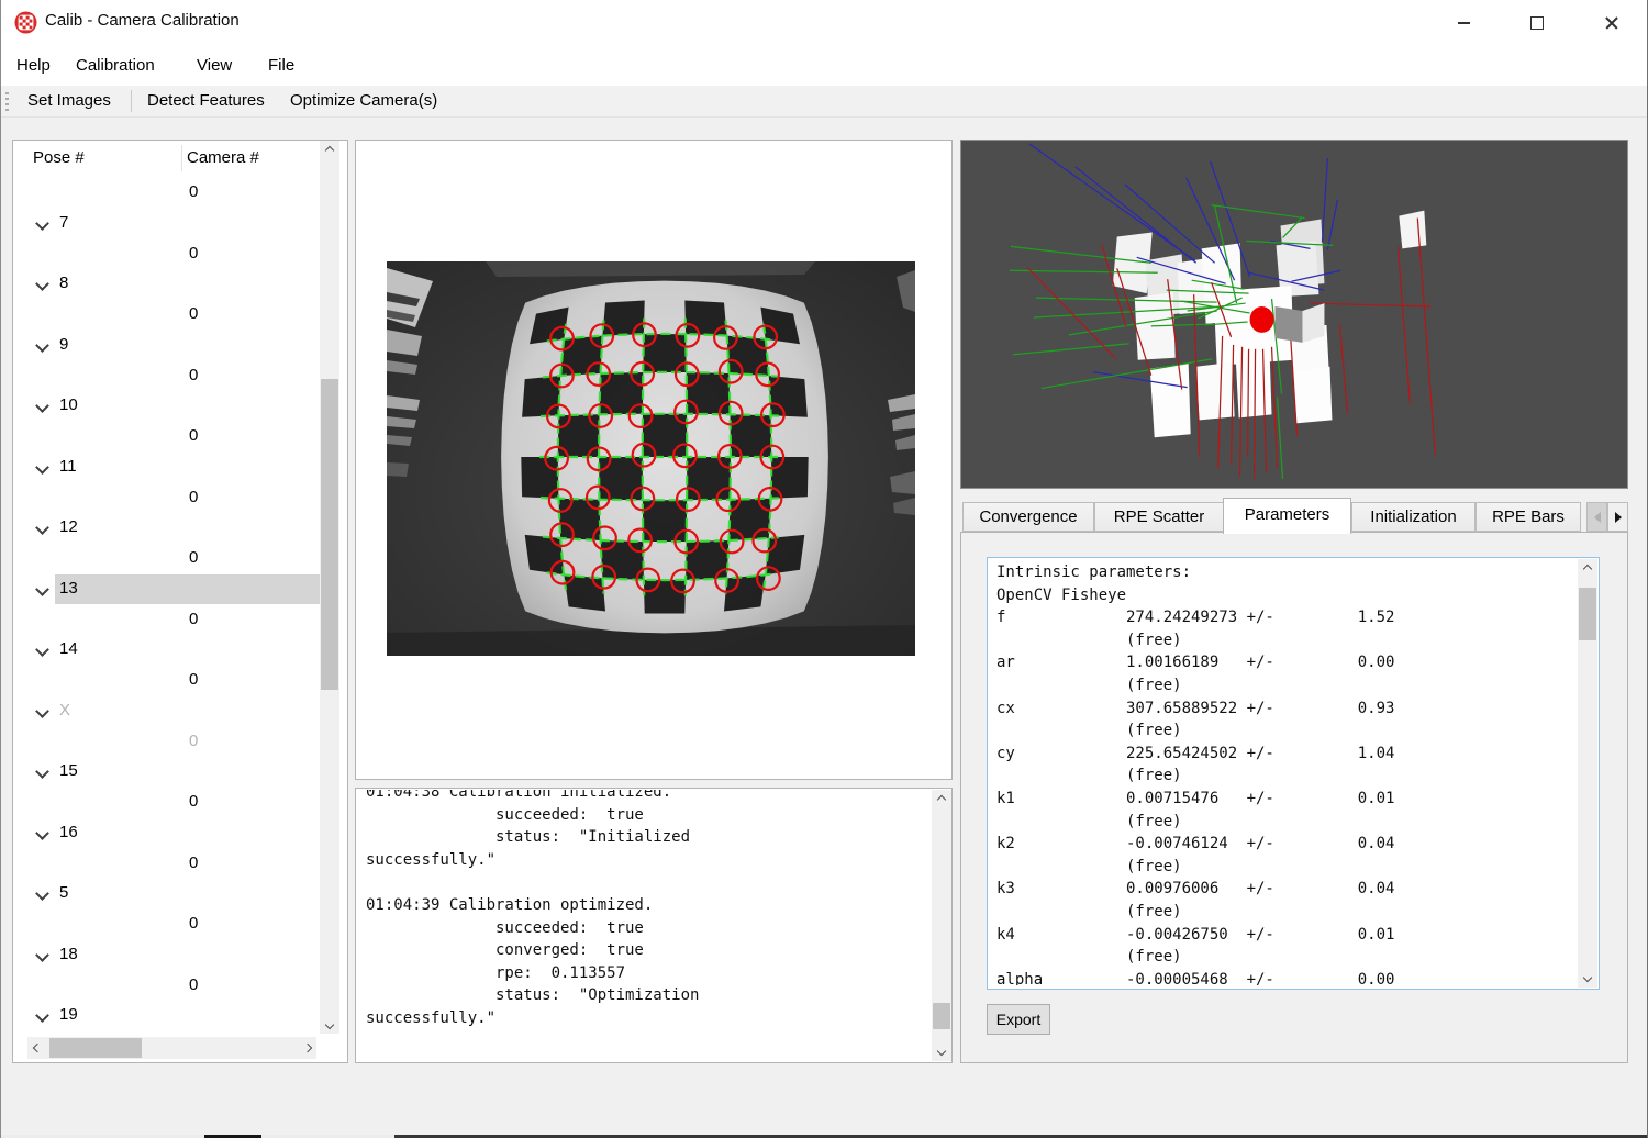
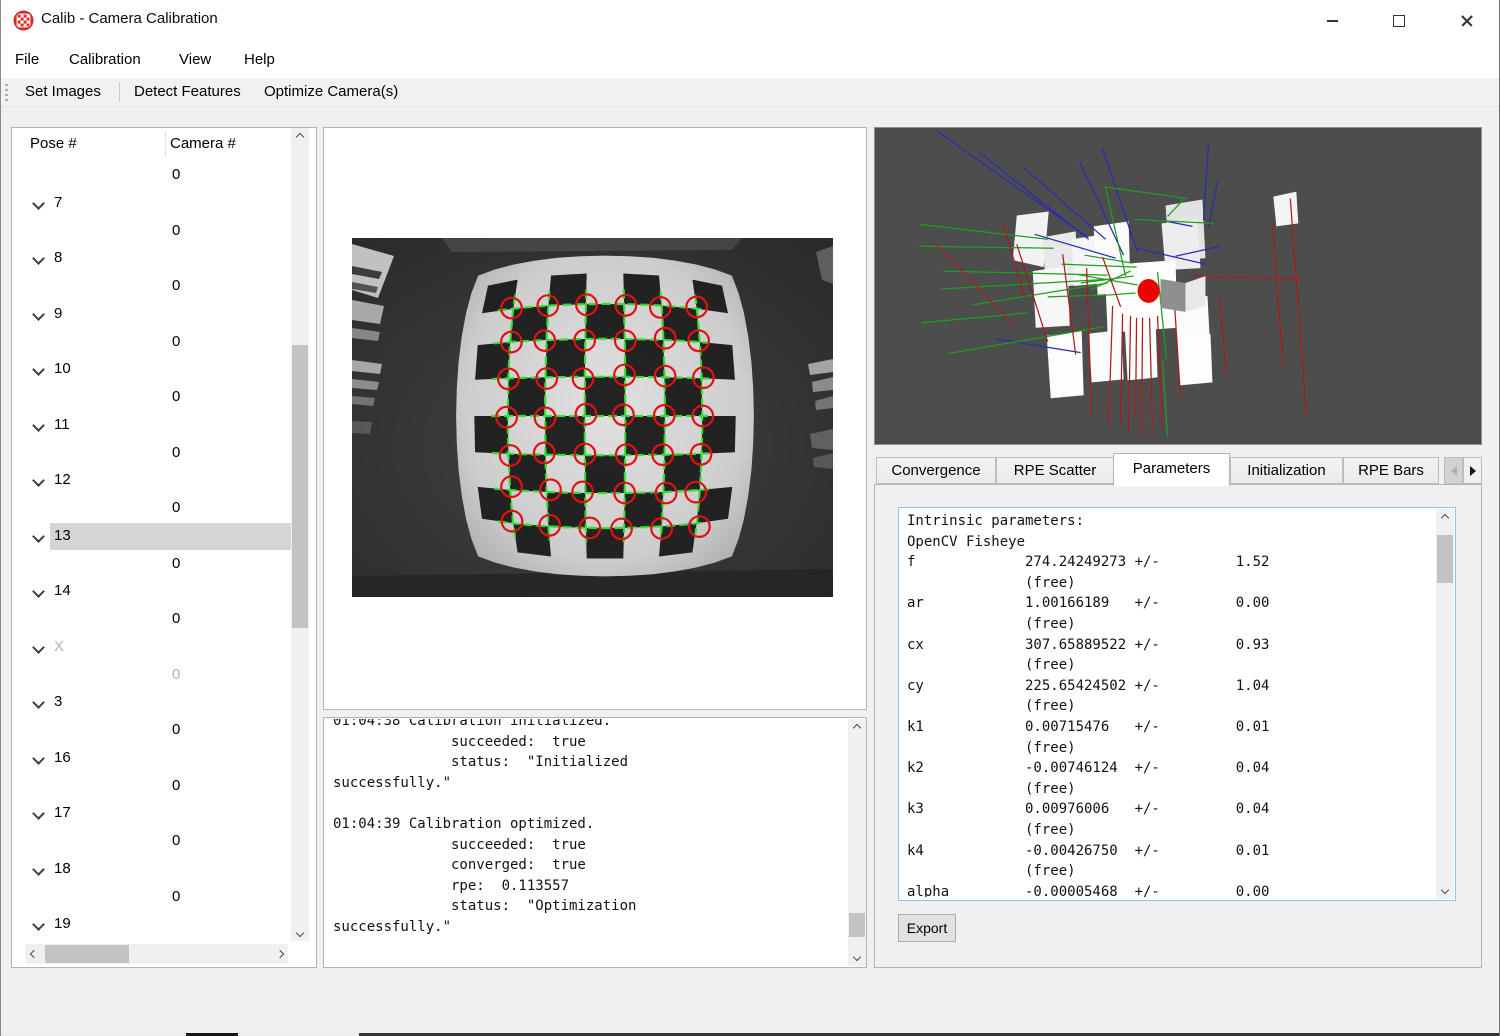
  Calib - Camera Calibration
- Help
+ File
  Calibration
  View
- File
+ Help
  Set Images
  Detect Features
  Optimize Camera(s)
  Pose #
  Camera #
  0
  7
  0
  8
  0
  9
  0
  10
  0
  11
  0
  12
  0
  13
  0
  14
  0
  X
  0
- 15
+ 3
  0
  16
  0
- 5
+ 17
  0
  18
  0
  19
  01:04:38 Calibration initialized.
  succeeded: true
  status: "Initialized
  successfully."
  01:04:39 Calibration optimized.
  succeeded: true
  converged: true
  rpe: 0.113557
  status: "Optimization
  successfully."
  Convergence
  RPE Scatter
  Parameters
  Initialization
  RPE Bars
  Intrinsic parameters:
  OpenCV Fisheye
  f 274.24249273 +/- 1.52
  (free)
  ar 1.00166189 +/- 0.00
  (free)
  cx 307.65889522 +/- 0.93
  (free)
  cy 225.65424502 +/- 1.04
  (free)
  k1 0.00715476 +/- 0.01
  (free)
  k2 -0.00746124 +/- 0.04
  (free)
  k3 0.00976006 +/- 0.04
  (free)
  k4 -0.00426750 +/- 0.01
  (free)
  alpha -0.00005468 +/- 0.00
  Export
